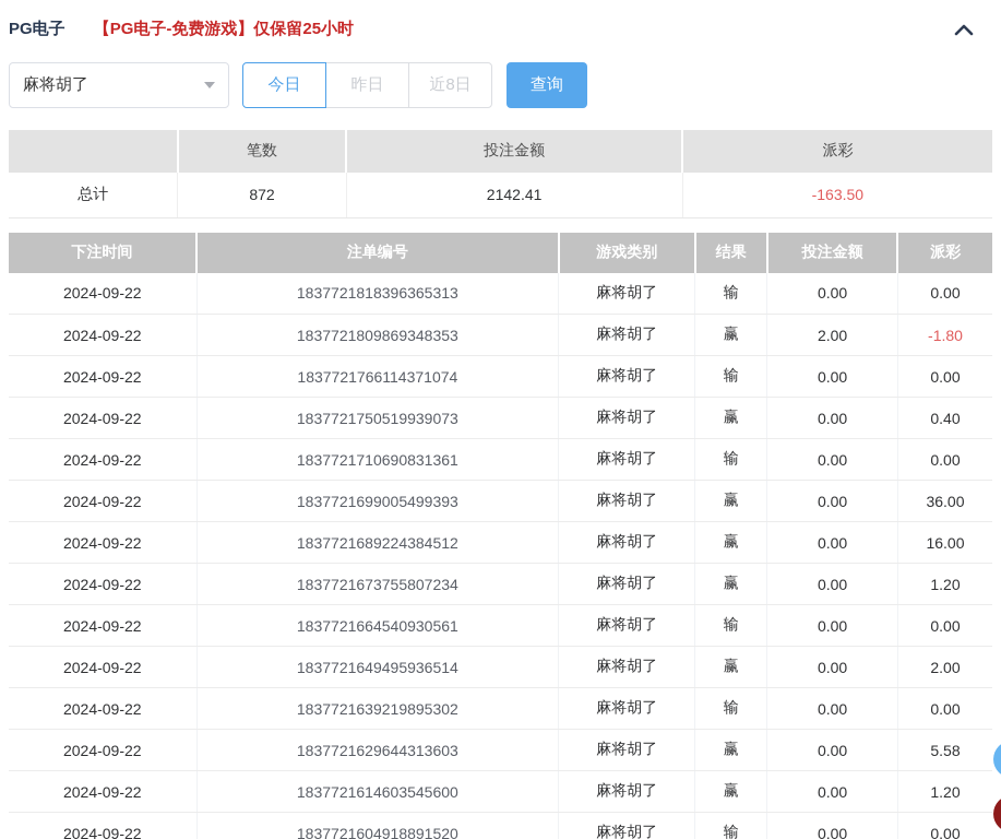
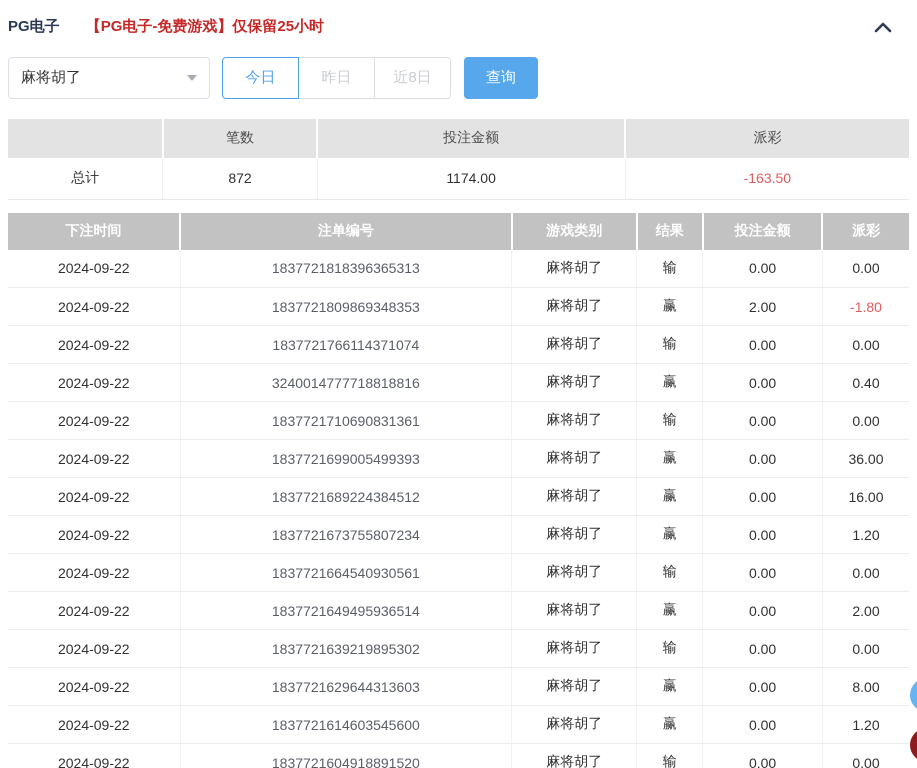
  PG电子
  【PG电子-免费游戏】仅保留25小时
  麻将胡了
  今日
  昨日
  近8日
  查询
  	笔数	投注金额	派彩
- 总计	872	2142.41	-163.50
+ 总计	872	1174.00	-163.50
  下注时间	注单编号	游戏类别	结果	投注金额	派彩
  2024-09-22	1837721818396365313	麻将胡了	输	0.00	0.00
  2024-09-22	1837721809869348353	麻将胡了	赢	2.00	-1.80
  2024-09-22	1837721766114371074	麻将胡了	输	0.00	0.00
- 2024-09-22	1837721750519939073	麻将胡了	赢	0.00	0.40
+ 2024-09-22	3240014777718818816	麻将胡了	赢	0.00	0.40
  2024-09-22	1837721710690831361	麻将胡了	输	0.00	0.00
  2024-09-22	1837721699005499393	麻将胡了	赢	0.00	36.00
  2024-09-22	1837721689224384512	麻将胡了	赢	0.00	16.00
  2024-09-22	1837721673755807234	麻将胡了	赢	0.00	1.20
  2024-09-22	1837721664540930561	麻将胡了	输	0.00	0.00
  2024-09-22	1837721649495936514	麻将胡了	赢	0.00	2.00
  2024-09-22	1837721639219895302	麻将胡了	输	0.00	0.00
- 2024-09-22	1837721629644313603	麻将胡了	赢	0.00	5.58
+ 2024-09-22	1837721629644313603	麻将胡了	赢	0.00	8.00
  2024-09-22	1837721614603545600	麻将胡了	赢	0.00	1.20
  2024-09-22	1837721604918891520	麻将胡了	输	0.00	0.00
